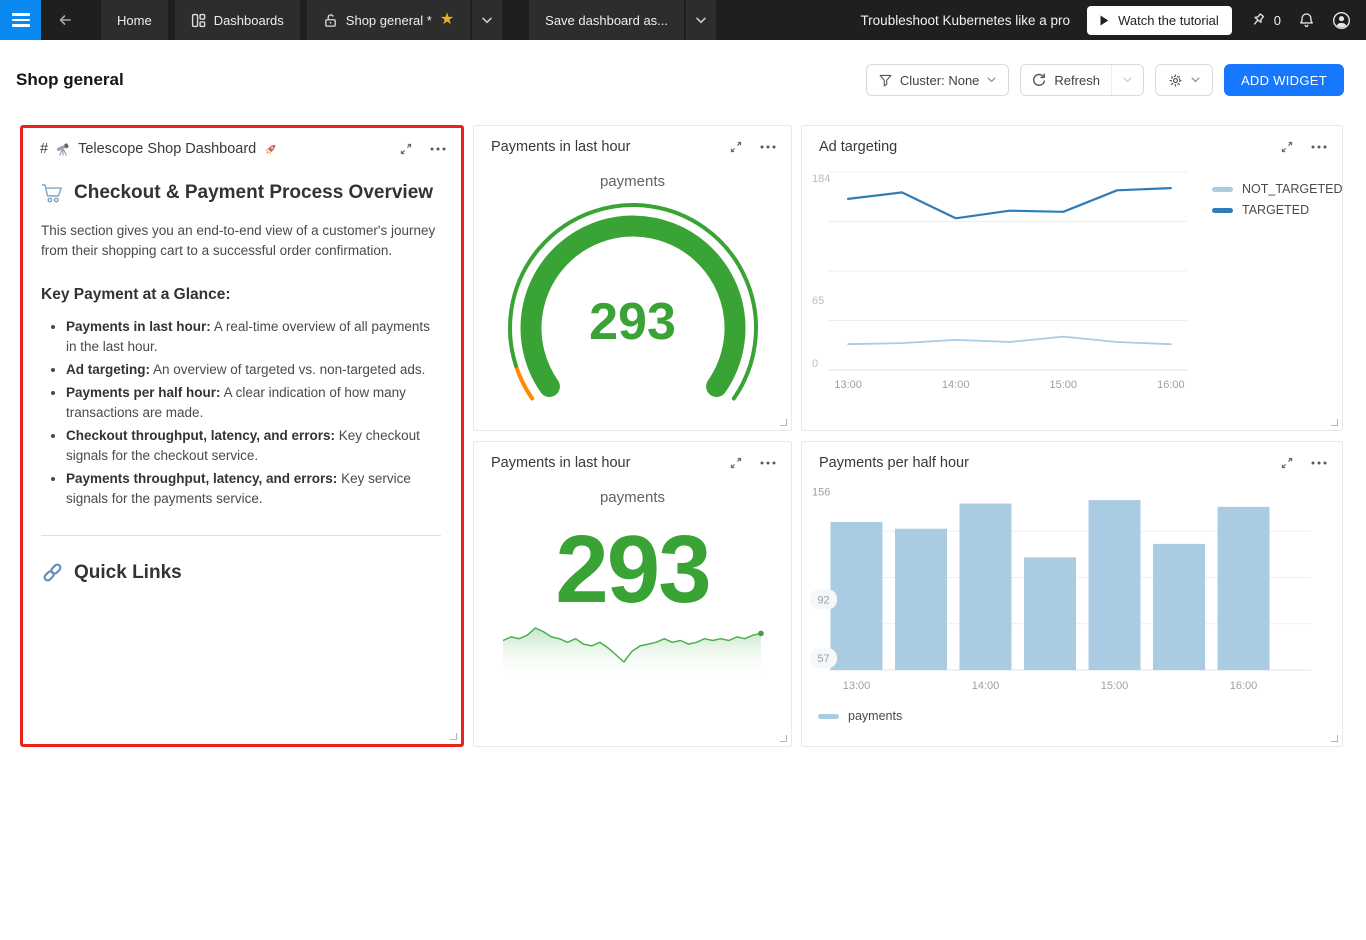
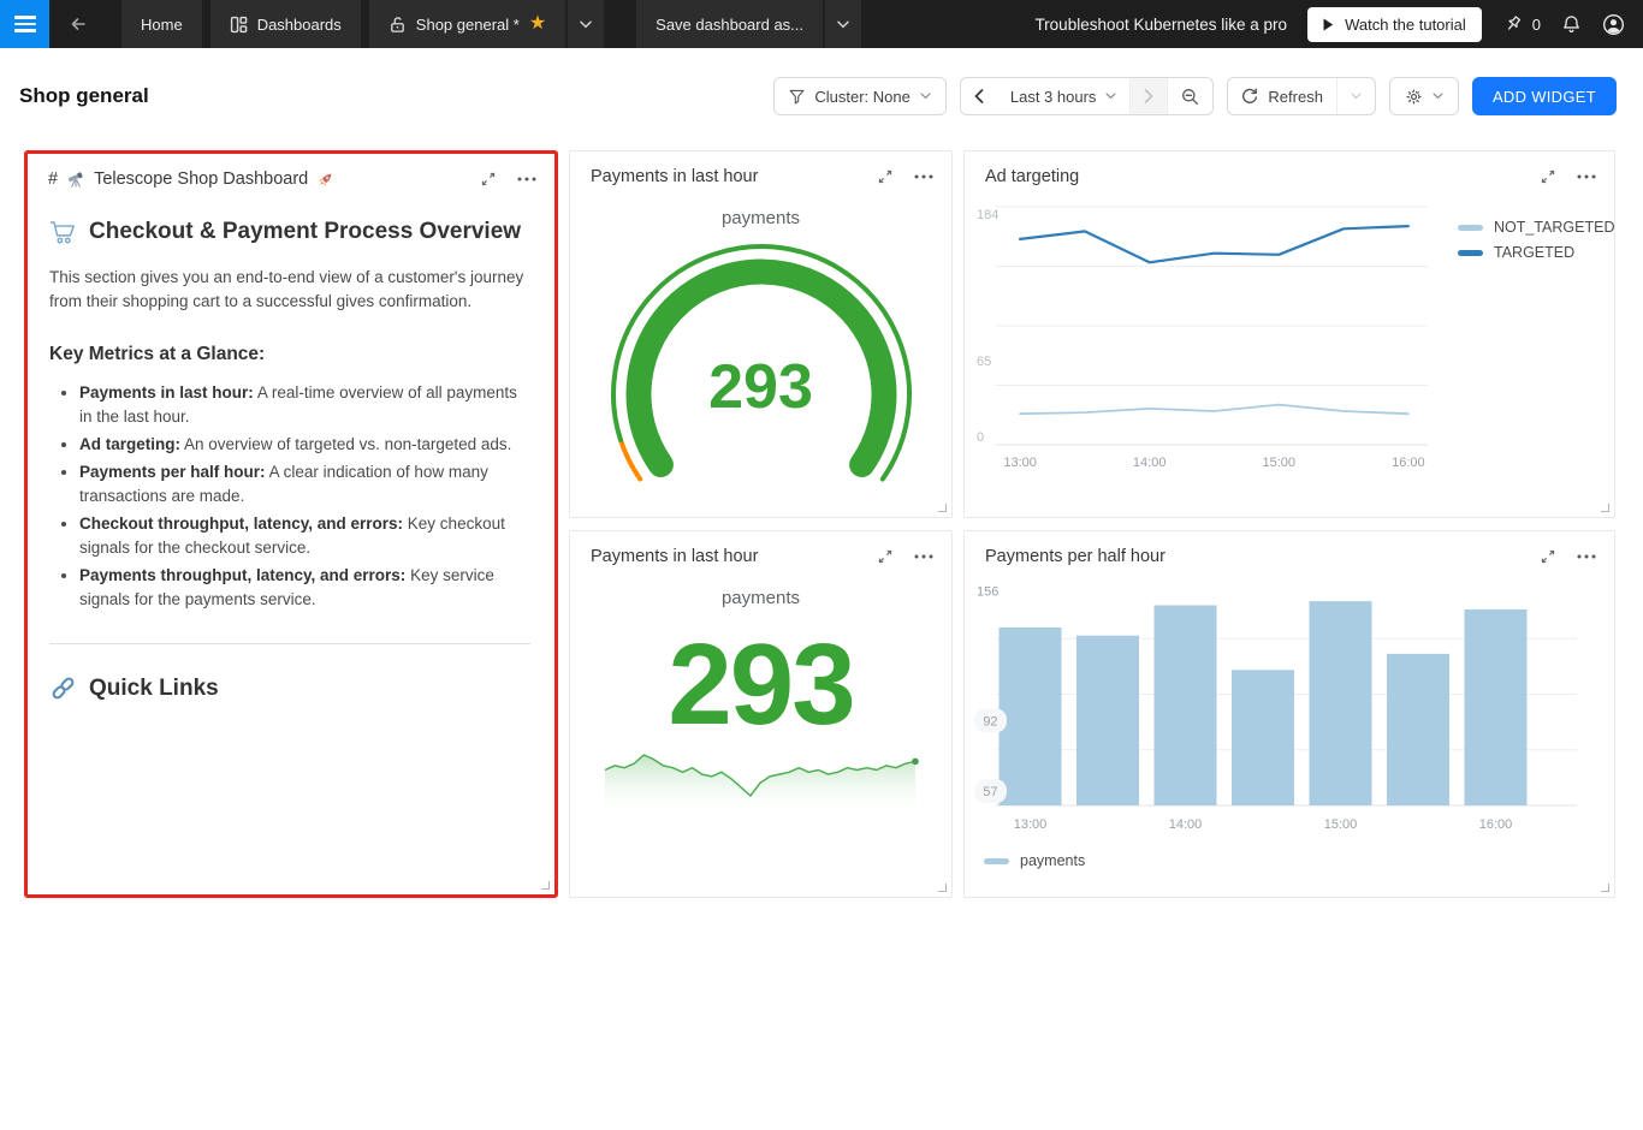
  Home
  Dashboards
  Shop general *
  ★
  Save dashboard as...
  Troubleshoot Kubernetes like a pro
  Watch the tutorial
  0
  Shop general
  Cluster: None
+ Last 3 hours
  Refresh
  ADD WIDGET
  #
  Telescope Shop Dashboard
  Checkout & Payment Process Overview
- This section gives you an end-to-end view of a customer's journey from their shopping cart to a successful order confirmation.
+ This section gives you an end-to-end view of a customer's journey from their shopping cart to a successful gives confirmation.
- Key Payment at a Glance:
+ Key Metrics at a Glance:
  Payments in last hour: A real-time overview of all payments in the last hour.
  Ad targeting: An overview of targeted vs. non-targeted ads.
  Payments per half hour: A clear indication of how many transactions are made.
  Checkout throughput, latency, and errors: Key checkout signals for the checkout service.
  Payments throughput, latency, and errors: Key service signals for the payments service.
  Quick Links
  Payments in last hour
  payments
  293
  Ad targeting
  184
  65
  0
  13:00
  14:00
  15:00
  16:00
  NOT_TARGETED
  TARGETED
  Payments in last hour
  payments
  293
  Payments per half hour
  156
  92
  57
  13:00
  14:00
  15:00
  16:00
  payments
